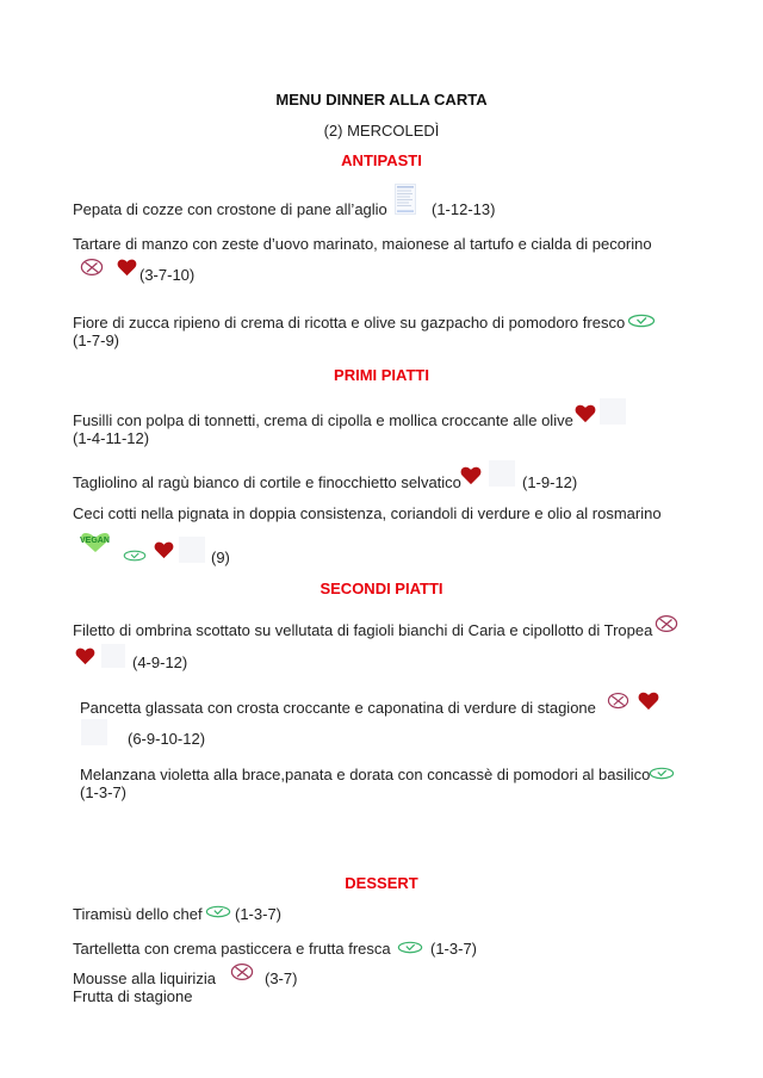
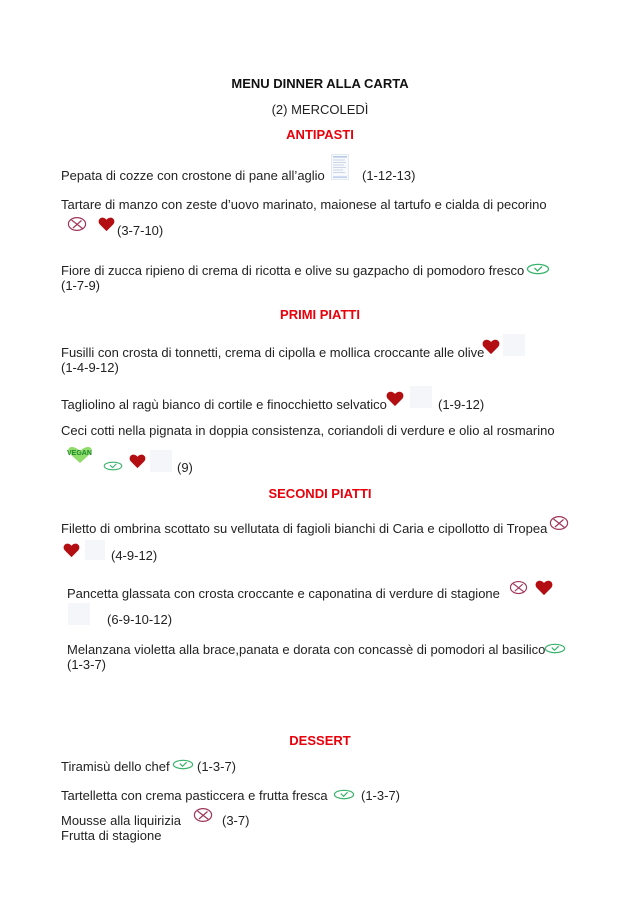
  MENU DINNER ALLA CARTA
  (2) MERCOLEDÌ
  ANTIPASTI
  Pepata di cozze con crostone di pane all’aglio
  (1-12-13)
  Tartare di manzo con zeste d’uovo marinato, maionese al tartufo e cialda di pecorino
  (3-7-10)
  Fiore di zucca ripieno di crema di ricotta e olive su gazpacho di pomodoro fresco
  (1-7-9)
  PRIMI PIATTI
- Fusilli con polpa di tonnetti, crema di cipolla e mollica croccante alle olive
+ Fusilli con crosta di tonnetti, crema di cipolla e mollica croccante alle olive
- (1-4-11-12)
+ (1-4-9-12)
  Tagliolino al ragù bianco di cortile e finocchietto selvatico
  (1-9-12)
  Ceci cotti nella pignata in doppia consistenza, coriandoli di verdure e olio al rosmarino
  (9)
  SECONDI PIATTI
  Filetto di ombrina scottato su vellutata di fagioli bianchi di Caria e cipollotto di Tropea
  (4-9-12)
  Pancetta glassata con crosta croccante e caponatina di verdure di stagione
  (6-9-10-12)
  Melanzana violetta alla brace,panata e dorata con concassè di pomodori al basilico
  (1-3-7)
  DESSERT
  Tiramisù dello chef
  (1-3-7)
  Tartelletta con crema pasticcera e frutta fresca
  (1-3-7)
  Mousse alla liquirizia
  (3-7)
  Frutta di stagione
